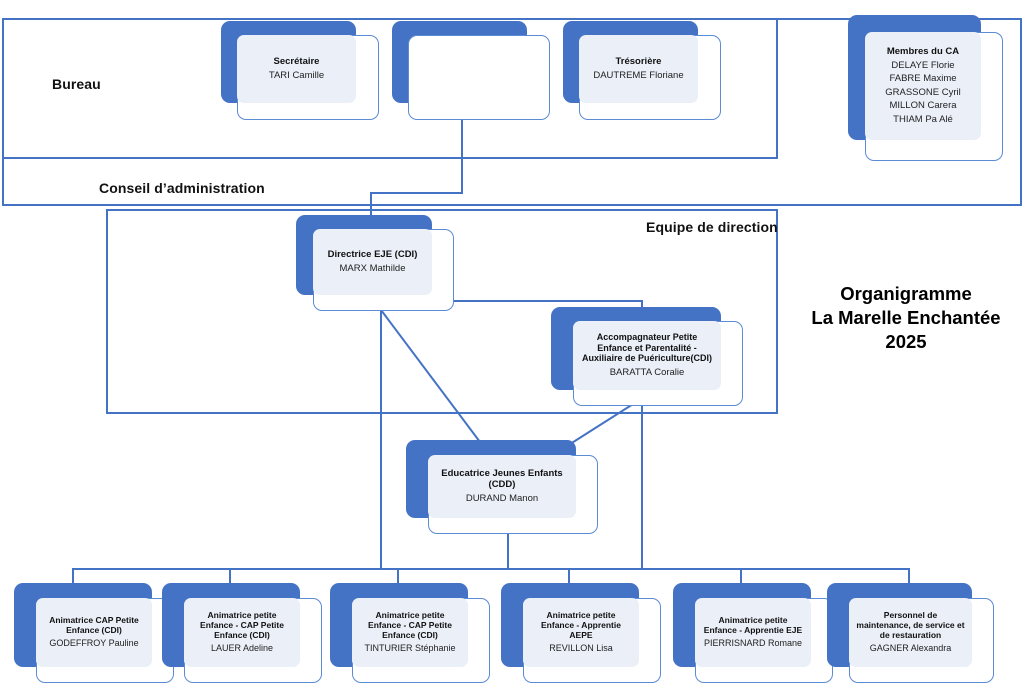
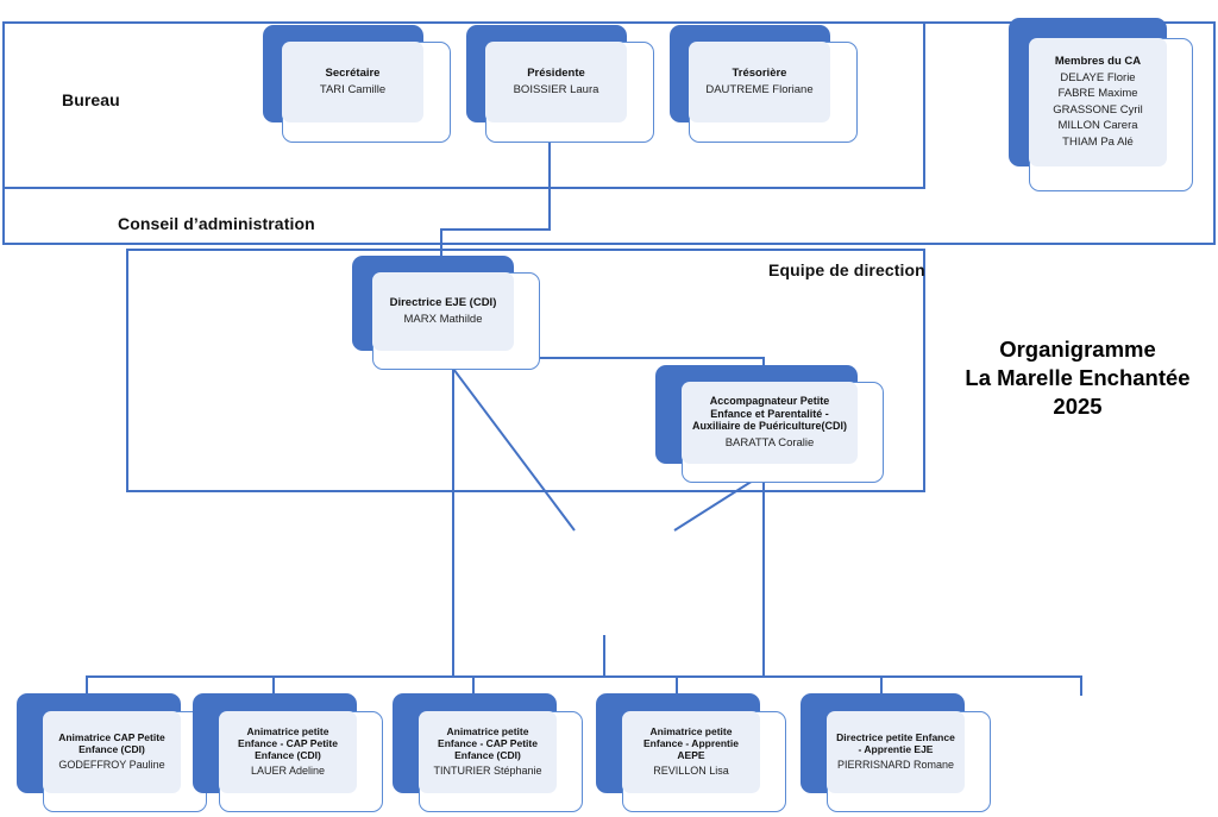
  Bureau
  Conseil d’administration
  Equipe de direction
  Secrétaire
  TARI Camille
+ Présidente
+ BOISSIER Laura
  Trésorière
  DAUTREME Floriane
  Membres du CA
  DELAYE Florie
  FABRE Maxime
  GRASSONE Cyril
  MILLON Carera
  THIAM Pa Alé
  Directrice EJE (CDI)
  MARX Mathilde
  Accompagnateur Petite Enfance et Parentalité - Auxiliaire de Puériculture(CDI)
  BARATTA Coralie
- Educatrice Jeunes Enfants (CDD)
- DURAND Manon
  Animatrice CAP Petite Enfance (CDI)
  GODEFFROY Pauline
  Animatrice petite Enfance - CAP Petite Enfance (CDI)
  LAUER Adeline
  Animatrice petite Enfance - CAP Petite Enfance (CDI)
  TINTURIER Stéphanie
  Animatrice petite Enfance - Apprentie AEPE
  REVILLON Lisa
- Animatrice petite Enfance - Apprentie EJE
+ Directrice petite Enfance - Apprentie EJE
  PIERRISNARD Romane
- Personnel de maintenance, de service et de restauration
- GAGNER Alexandra
  Organigramme
  La Marelle Enchantée
  2025
